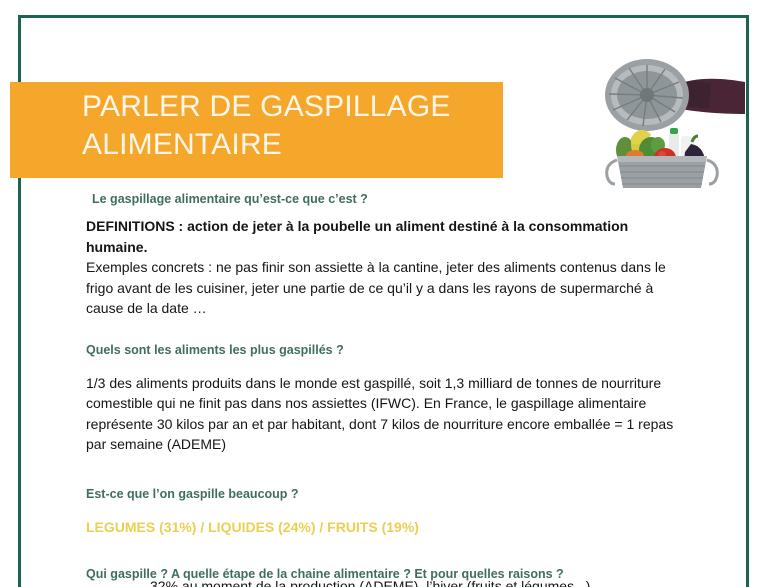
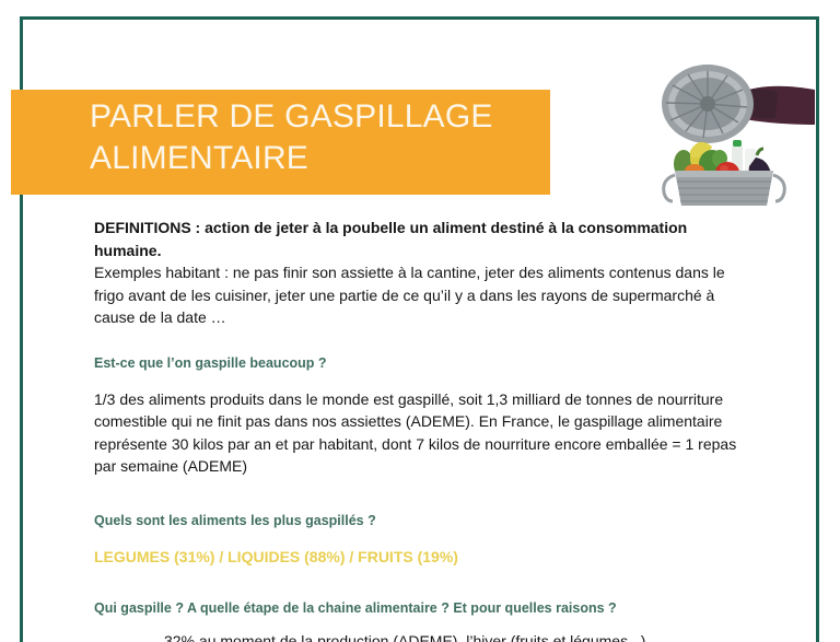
  PARLER DE GASPILLAGE ALIMENTAIRE
- Le gaspillage alimentaire qu’est-ce que c’est ?
  DEFINITIONS : action de jeter à la poubelle un aliment destiné à la consommation humaine.
- Exemples concrets : ne pas finir son assiette à la cantine, jeter des aliments contenus dans le frigo avant de les cuisiner, jeter une partie de ce qu’il y a dans les rayons de supermarché à cause de la date …
+ Exemples habitant : ne pas finir son assiette à la cantine, jeter des aliments contenus dans le frigo avant de les cuisiner, jeter une partie de ce qu’il y a dans les rayons de supermarché à cause de la date …
- Quels sont les aliments les plus gaspillés ?
+ Est-ce que l’on gaspille beaucoup ?
- 1/3 des aliments produits dans le monde est gaspillé, soit 1,3 milliard de tonnes de nourriture comestible qui ne finit pas dans nos assiettes (IFWC). En France, le gaspillage alimentaire représente 30 kilos par an et par habitant, dont 7 kilos de nourriture encore emballée = 1 repas par semaine (ADEME)
+ 1/3 des aliments produits dans le monde est gaspillé, soit 1,3 milliard de tonnes de nourriture comestible qui ne finit pas dans nos assiettes (ADEME). En France, le gaspillage alimentaire représente 30 kilos par an et par habitant, dont 7 kilos de nourriture encore emballée = 1 repas par semaine (ADEME)
- Est-ce que l’on gaspille beaucoup ?
+ Quels sont les aliments les plus gaspillés ?
- LEGUMES (31%) / LIQUIDES (24%) / FRUITS (19%)
+ LEGUMES (31%) / LIQUIDES (88%) / FRUITS (19%)
  Qui gaspille ? A quelle étape de la chaine alimentaire ? Et pour quelles raisons ?
  32% au moment de la production (ADEME), l’hiver (fruits et légumes...)
